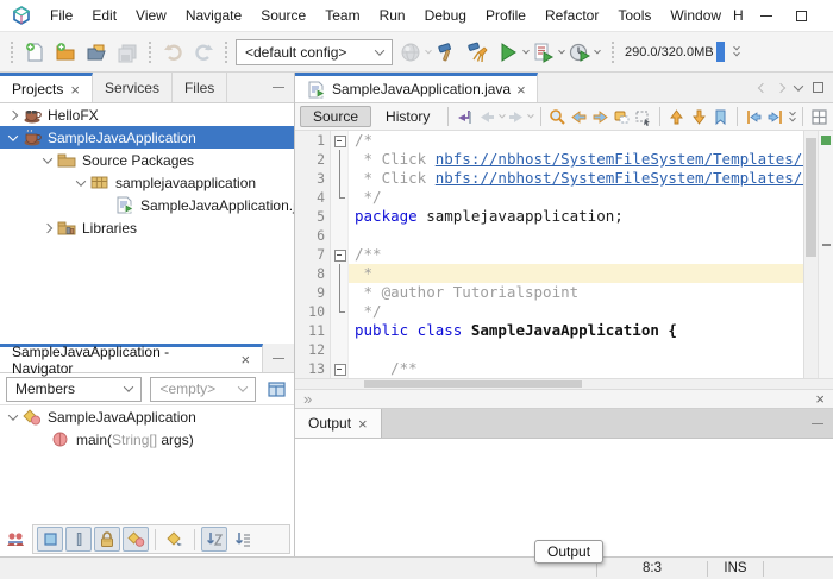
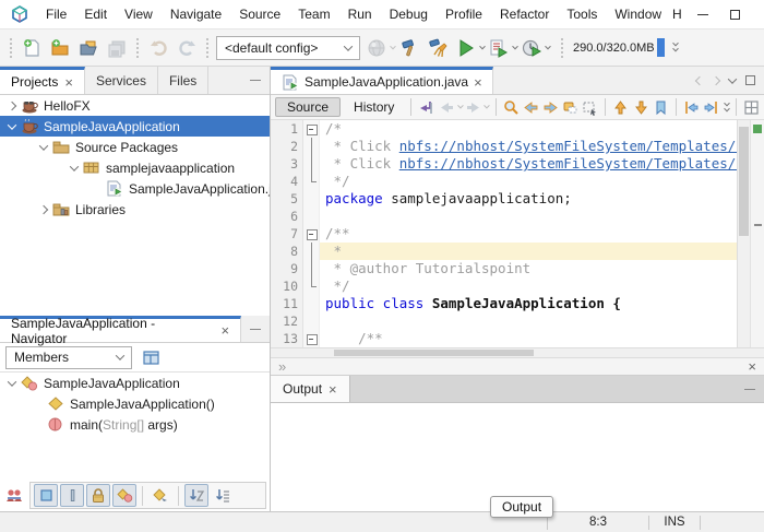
  File
  Edit
  View
  Navigate
  Source
  Team
  Run
  Debug
  Profile
  Refactor
  Tools
  Window
  H
  <default config>
  290.0/320.0MB
  Projects
  ×
  Services
  Files
  HelloFX
  SampleJavaApplication
  Source Packages
  samplejavaapplication
  SampleJavaApplication.
  Libraries
  SampleJavaApplication - Navigator
  ×
  Members
- <empty>
  SampleJavaApplication
+ SampleJavaApplication()
  main(String[] args)
  SampleJavaApplication.java
  ×
  Source
  History
  1
  2
  3
  4
  5
  6
  7
  8
  9
  10
  11
  12
  13
  /*
  * Click nbfs://nbhost/SystemFileSystem/Templates/
  * Click nbfs://nbhost/SystemFileSystem/Templates/
  */
  package samplejavaapplication;
  /**
  *
  * @author Tutorialspoint
  */
  public class SampleJavaApplication {
  /**
  »
  ×
  Output
  ×
  8:3
  INS
  Output
